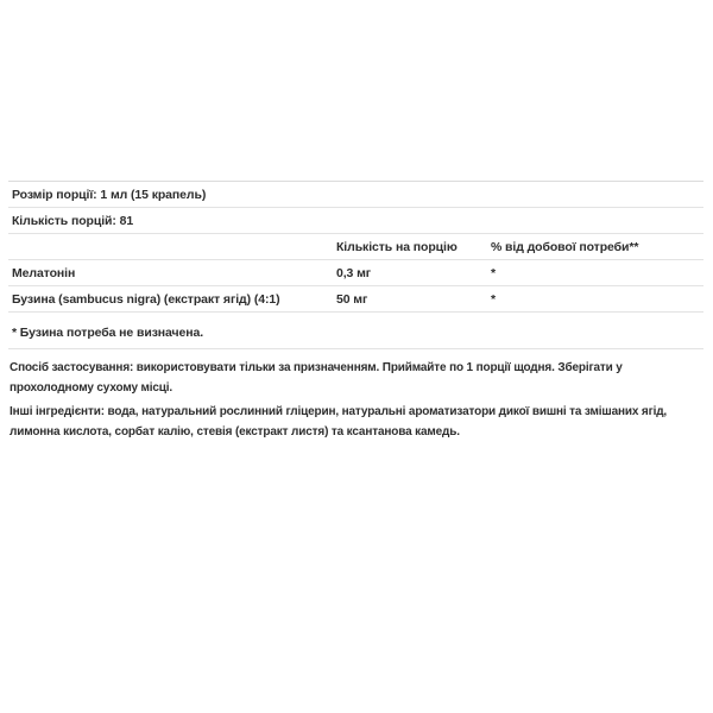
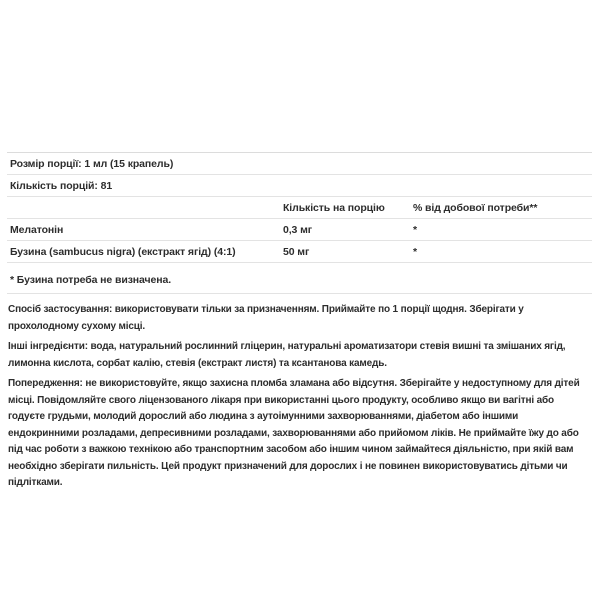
  Розмір порції: 1 мл (15 крапель)
  Кількість порцій: 81
  Кількість на порцію
  % від добової потреби**
  Мелатонін
  0,3 мг
  *
  Бузина (sambucus nigra) (екстракт ягід) (4:1)
  50 мг
  *
  * Бузина потреба не визначена.
  Спосіб застосування: використовувати тільки за призначенням. Приймайте по 1 порції щодня. Зберігати у прохолодному сухому місці.
- Інші інгредієнти: вода, натуральний рослинний гліцерин, натуральні ароматизатори дикої вишні та змішаних ягід, лимонна кислота, сорбат калію, стевія (екстракт листя) та ксантанова камедь.
+ Інші інгредієнти: вода, натуральний рослинний гліцерин, натуральні ароматизатори стевія вишні та змішаних ягід, лимонна кислота, сорбат калію, стевія (екстракт листя) та ксантанова камедь.
+ Попередження: не використовуйте, якщо захисна пломба зламана або відсутня. Зберігайте у недоступному для дітей місці. Повідомляйте свого ліцензованого лікаря при використанні цього продукту, особливо якщо ви вагітні або годуєте грудьми, молодий дорослий або людина з аутоімунними захворюваннями, діабетом або іншими ендокринними розладами, депресивними розладами, захворюваннями або прийомом ліків. Не приймайте їжу до або під час роботи з важкою технікою або транспортним засобом або іншим чином займайтеся діяльністю, при якій вам необхідно зберігати пильність. Цей продукт призначений для дорослих і не повинен використовуватись дітьми чи підлітками.
